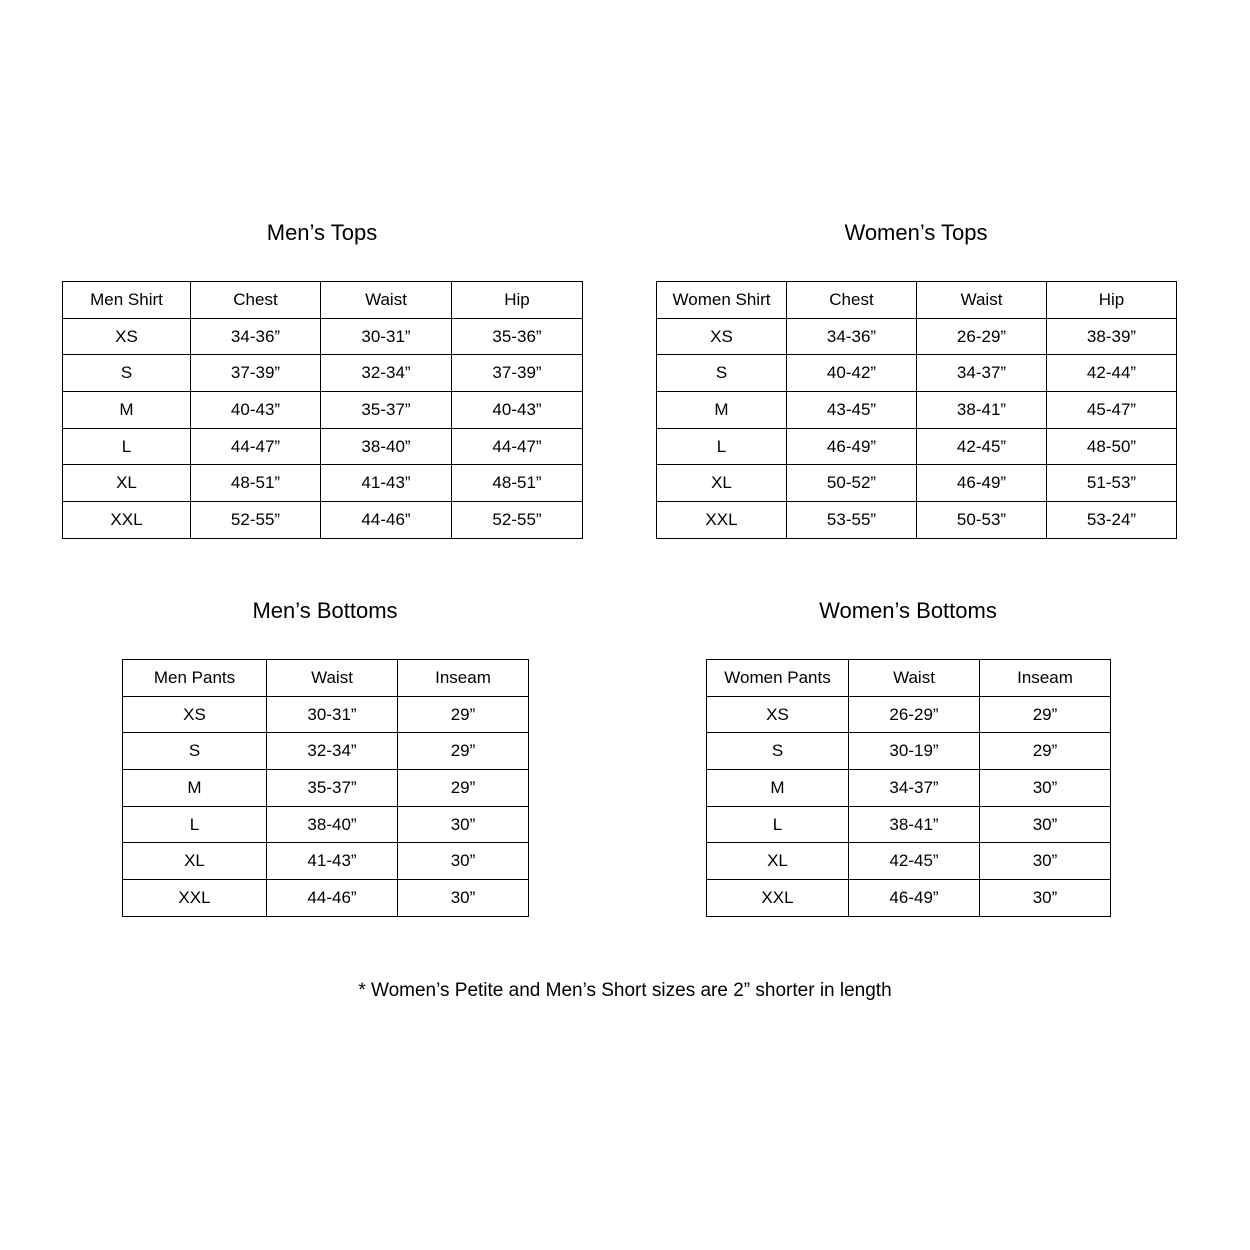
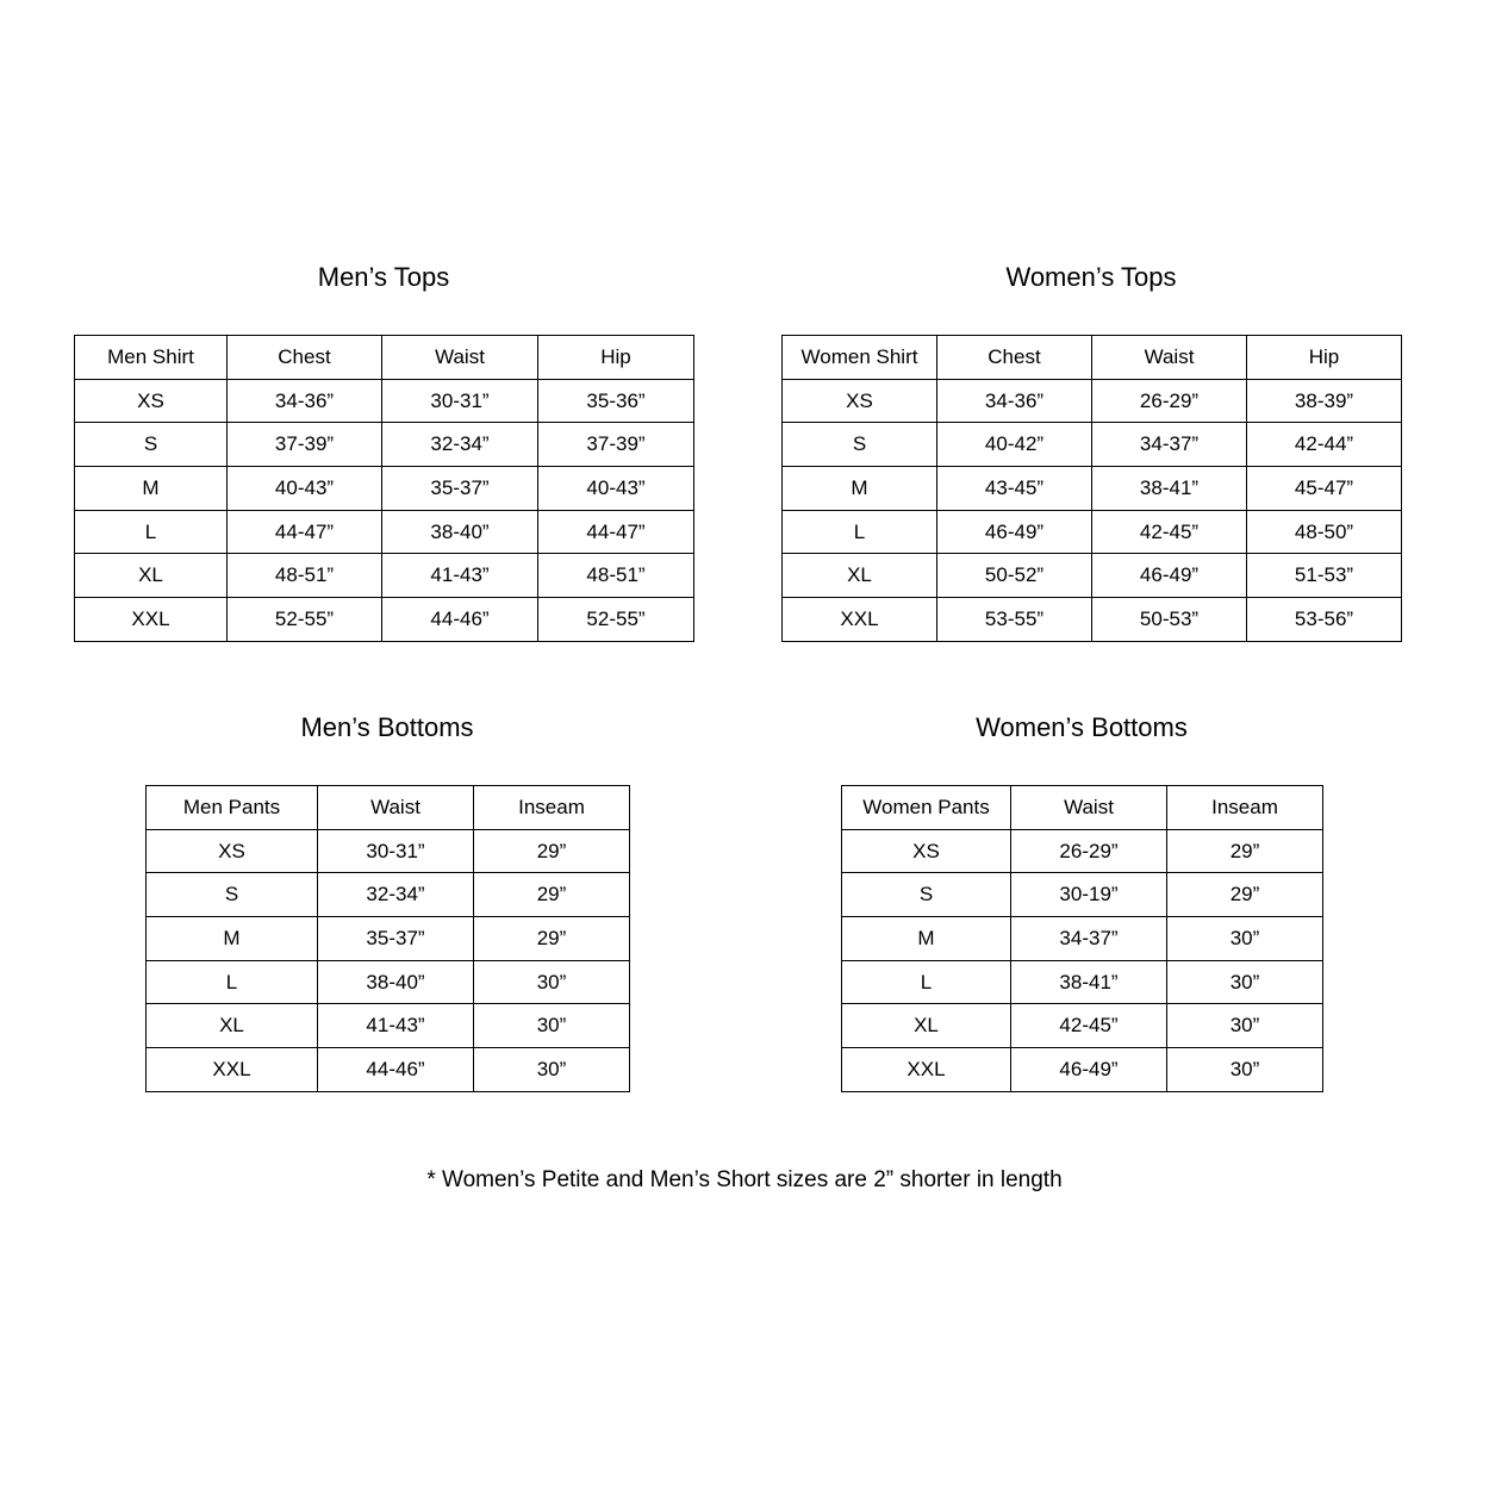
  Men’s Tops
  Women’s Tops
  Men Shirt	Chest	Waist	Hip
  XS	34-36”	30-31”	35-36”
  S	37-39”	32-34”	37-39”
  M	40-43”	35-37”	40-43”
  L	44-47”	38-40”	44-47”
  XL	48-51”	41-43”	48-51”
  XXL	52-55”	44-46”	52-55”
  Women Shirt	Chest	Waist	Hip
  XS	34-36”	26-29”	38-39”
  S	40-42”	34-37”	42-44”
  M	43-45”	38-41”	45-47”
  L	46-49”	42-45”	48-50”
  XL	50-52”	46-49”	51-53”
- XXL	53-55”	50-53”	53-24”
+ XXL	53-55”	50-53”	53-56”
  Men’s Bottoms
  Women’s Bottoms
  Men Pants	Waist	Inseam
  XS	30-31”	29”
  S	32-34”	29”
  M	35-37”	29”
  L	38-40”	30”
  XL	41-43”	30”
  XXL	44-46”	30”
  Women Pants	Waist	Inseam
  XS	26-29”	29”
  S	30-19”	29”
  M	34-37”	30”
  L	38-41”	30”
  XL	42-45”	30”
  XXL	46-49”	30”
  * Women’s Petite and Men’s Short sizes are 2” shorter in length
